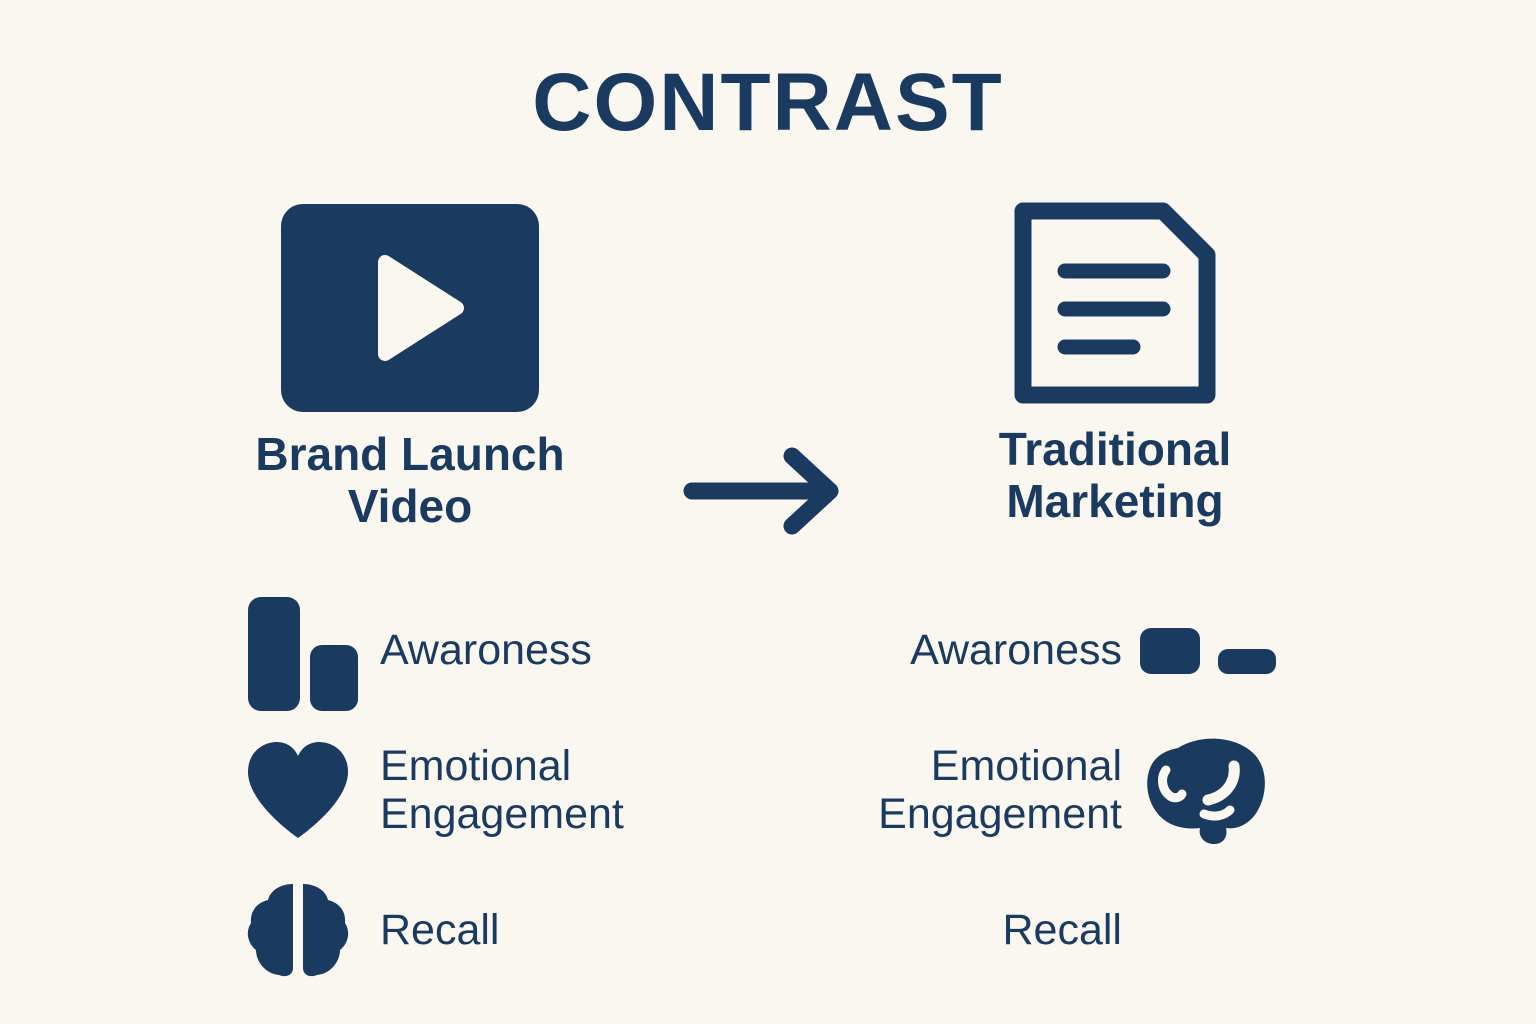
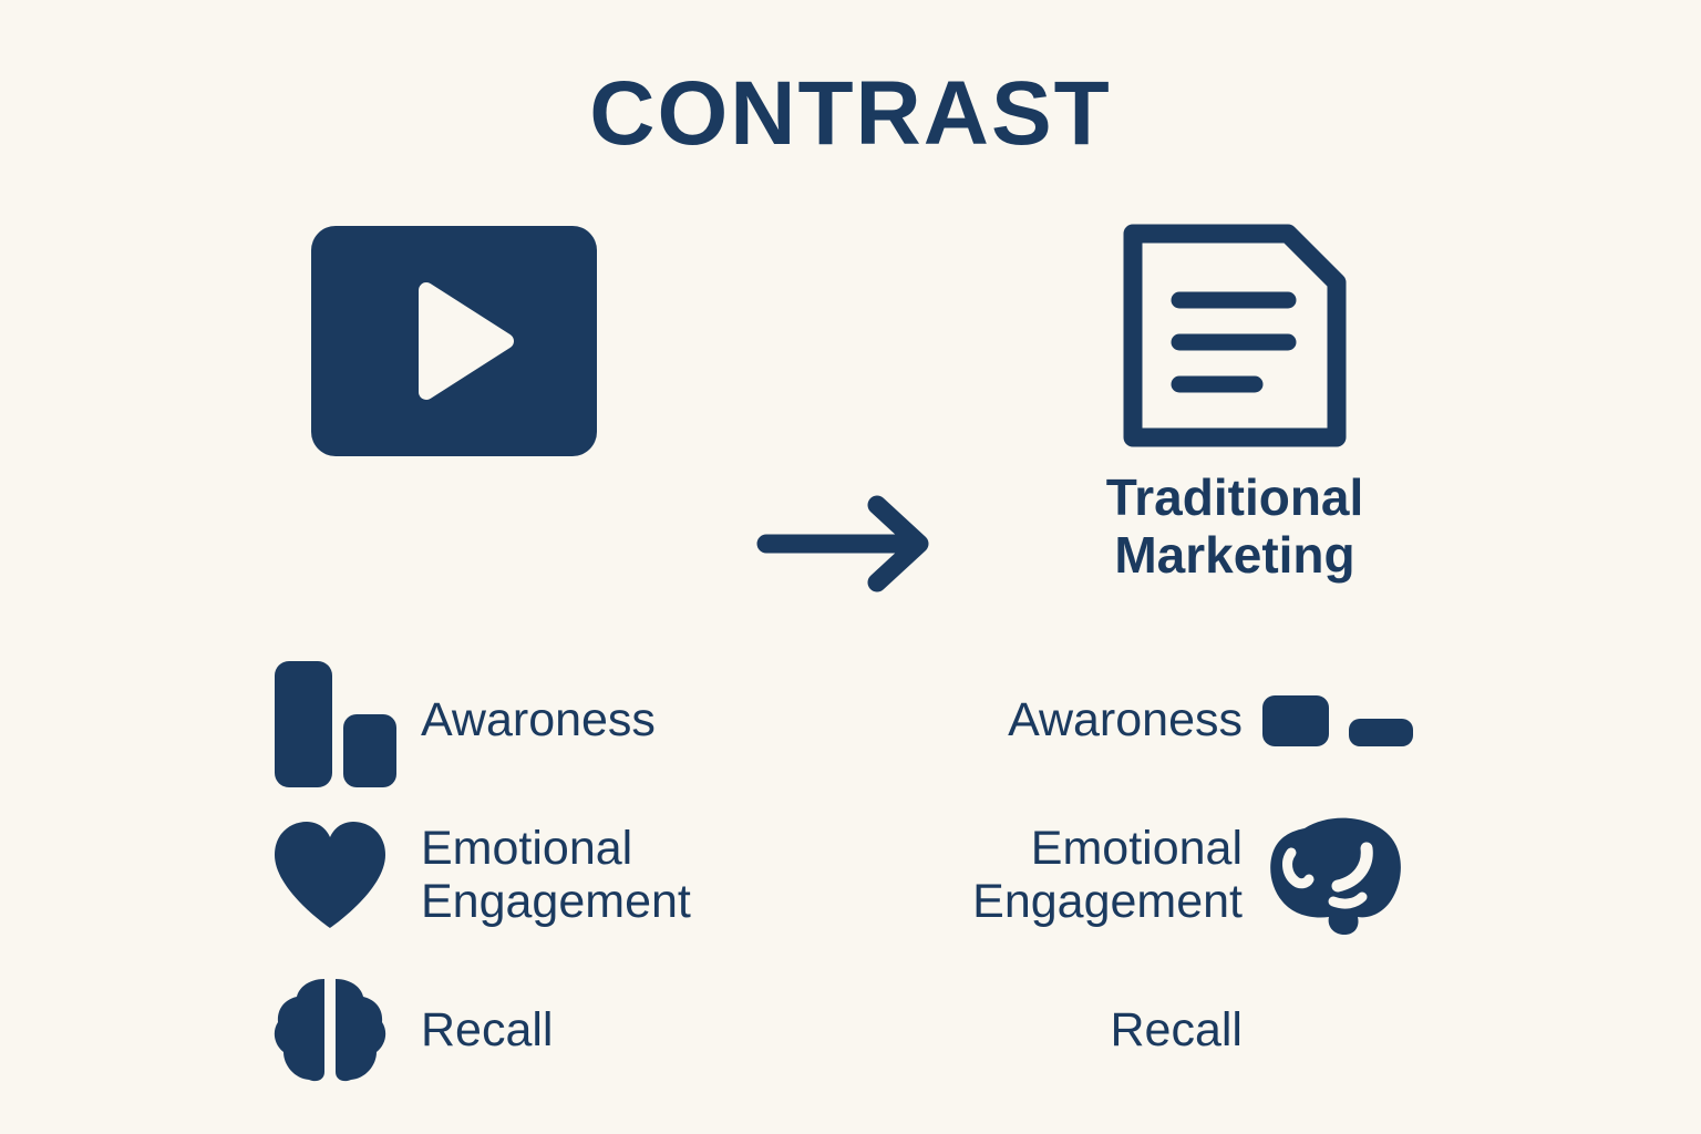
  CONTRAST
- Brand Launch
- Video
  Traditional
  Marketing
  Awaroness
  Emotional
  Engagement
  Recall
  Awaroness
  Emotional
  Engagement
  Recall
